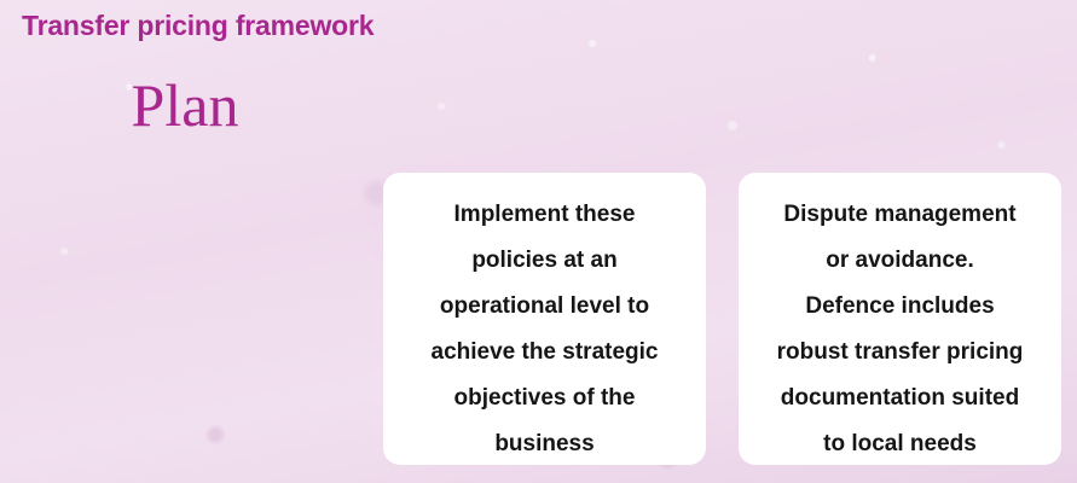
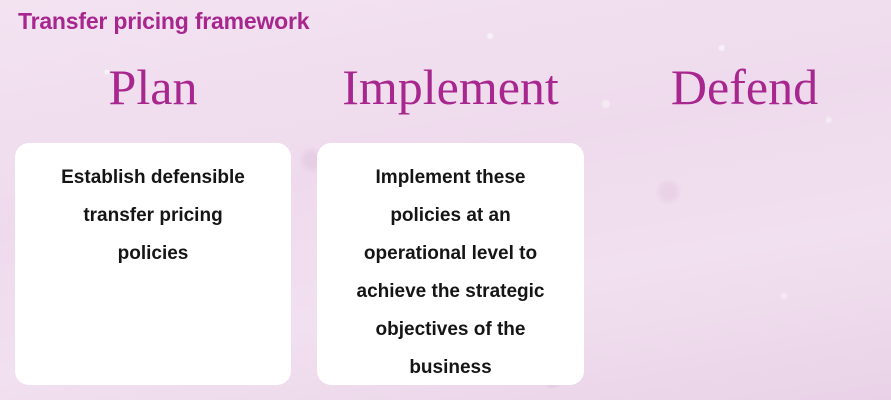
  Transfer pricing framework
  Plan
+ Implement
+ Defend
+ Establish defensible
+ transfer pricing
+ policies
  Implement these
  policies at an
  operational level to
  achieve the strategic
  objectives of the
  business
- Dispute management
- or avoidance.
- Defence includes
- robust transfer pricing
- documentation suited
- to local needs
